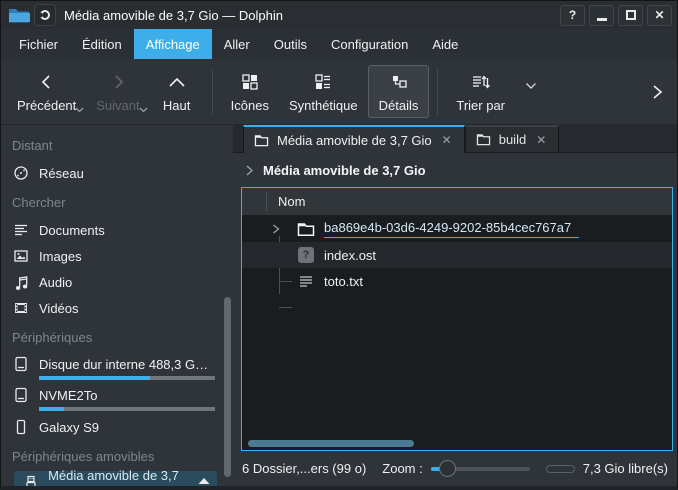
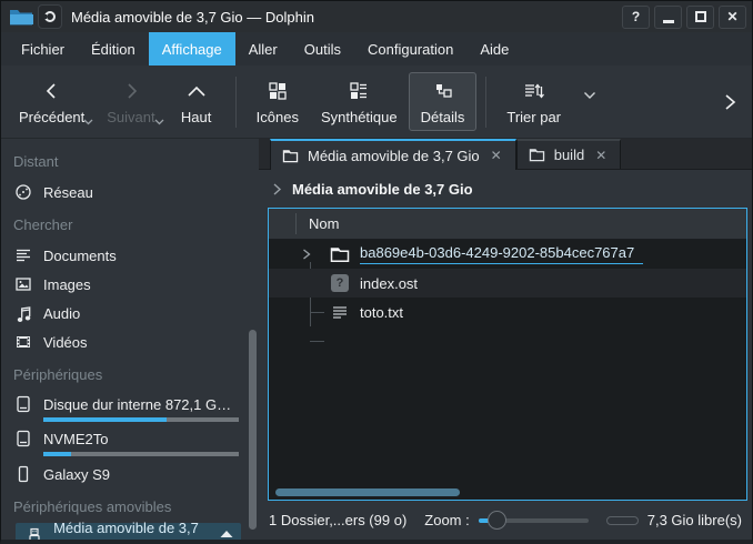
  Média amovible de 3,7 Gio — Dolphin
  ?
  ✕
  Fichier
  Édition
  Affichage
  Aller
  Outils
  Configuration
  Aide
  Précédent
  Suivant
  Haut
  Icônes
  Synthétique
  Détails
  Trier par
  Distant
  Réseau
  Chercher
  Documents
  Images
  Audio
  Vidéos
  Périphériques
- Disque dur interne 488,3 G…
+ Disque dur interne 872,1 G…
  NVME2To
  Galaxy S9
  Périphériques amovibles
  Média amovible de 3,7
  Média amovible de 3,7 Gio
  ✕
  build
  ✕
  Média amovible de 3,7 Gio
  Nom
  ba869e4b-03d6-4249-9202-85b4cec767a7
  ?
  index.ost
  toto.txt
- 6 Dossier,...ers (99 o)
+ 1 Dossier,...ers (99 o)
  Zoom :
  7,3 Gio libre(s)
